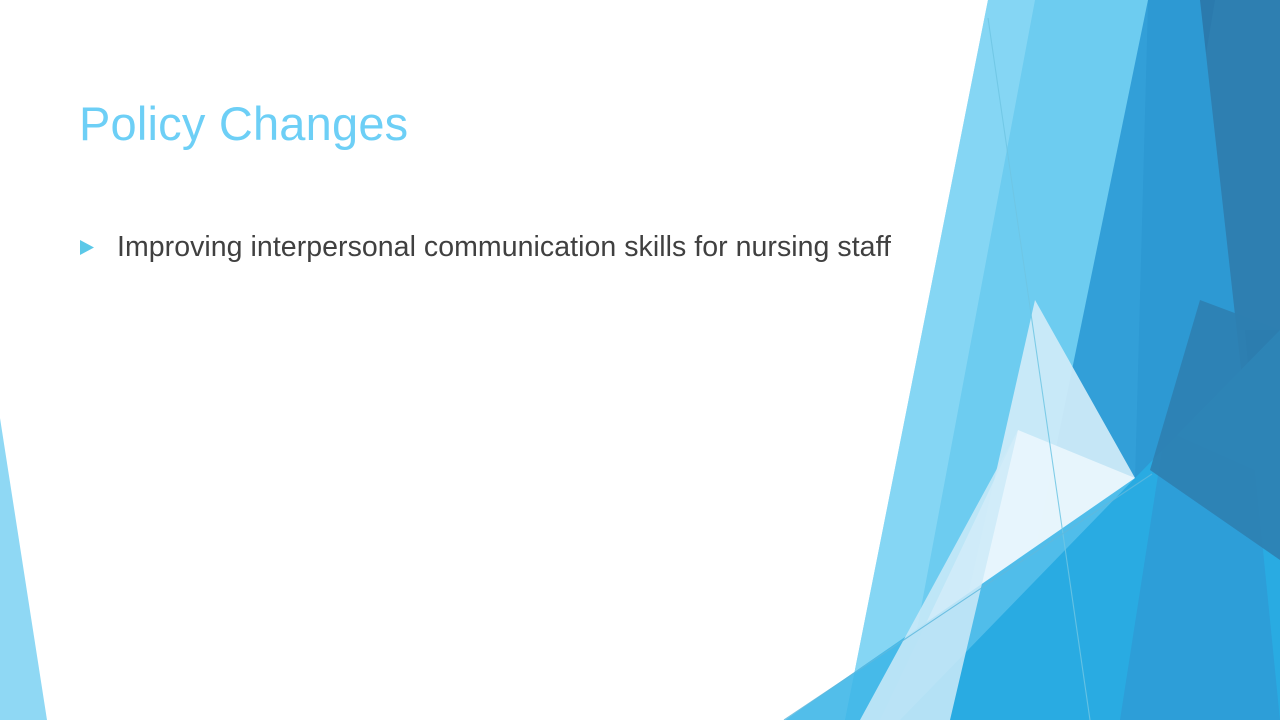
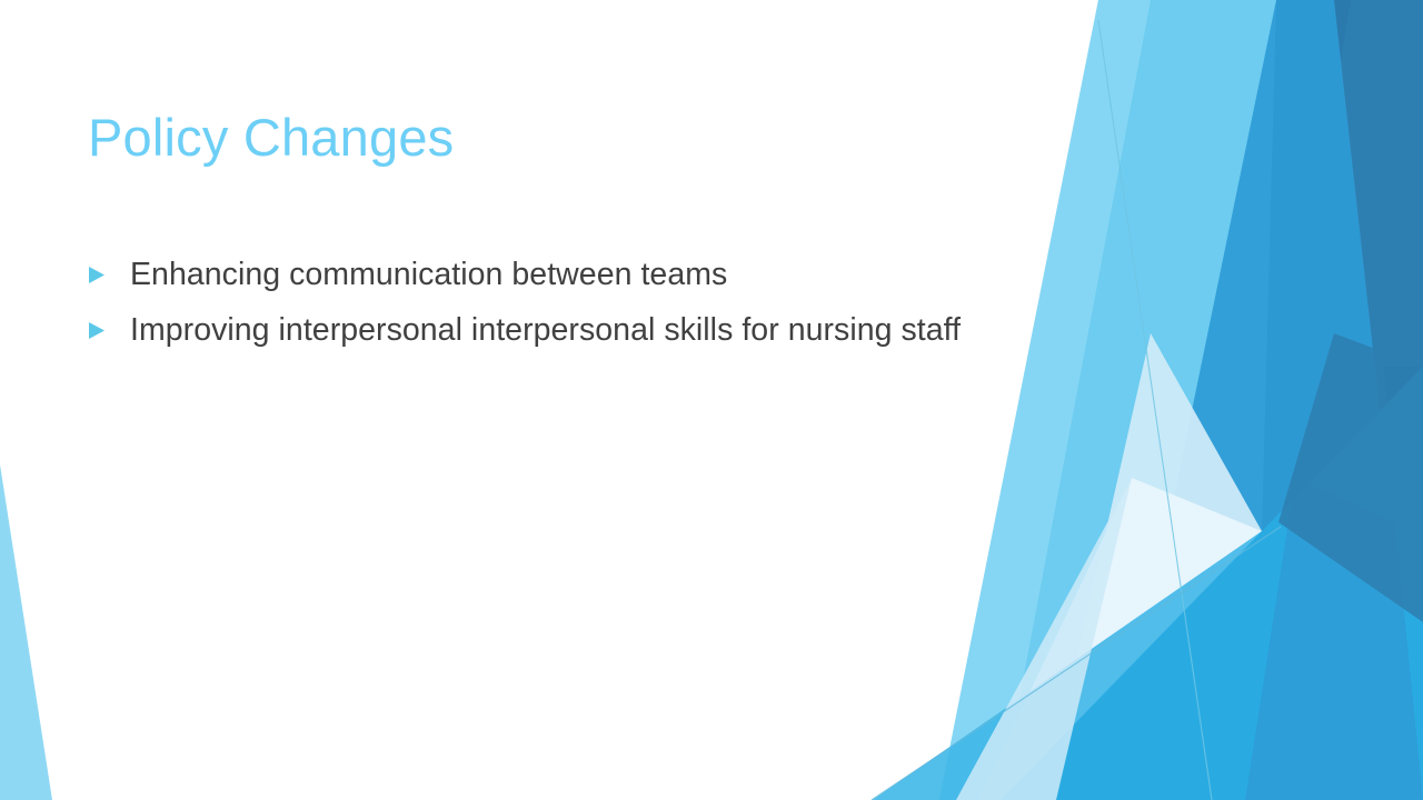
  Policy Changes
+ Enhancing communication between teams
- Improving interpersonal communication skills for nursing staff
+ Improving interpersonal interpersonal skills for nursing staff
